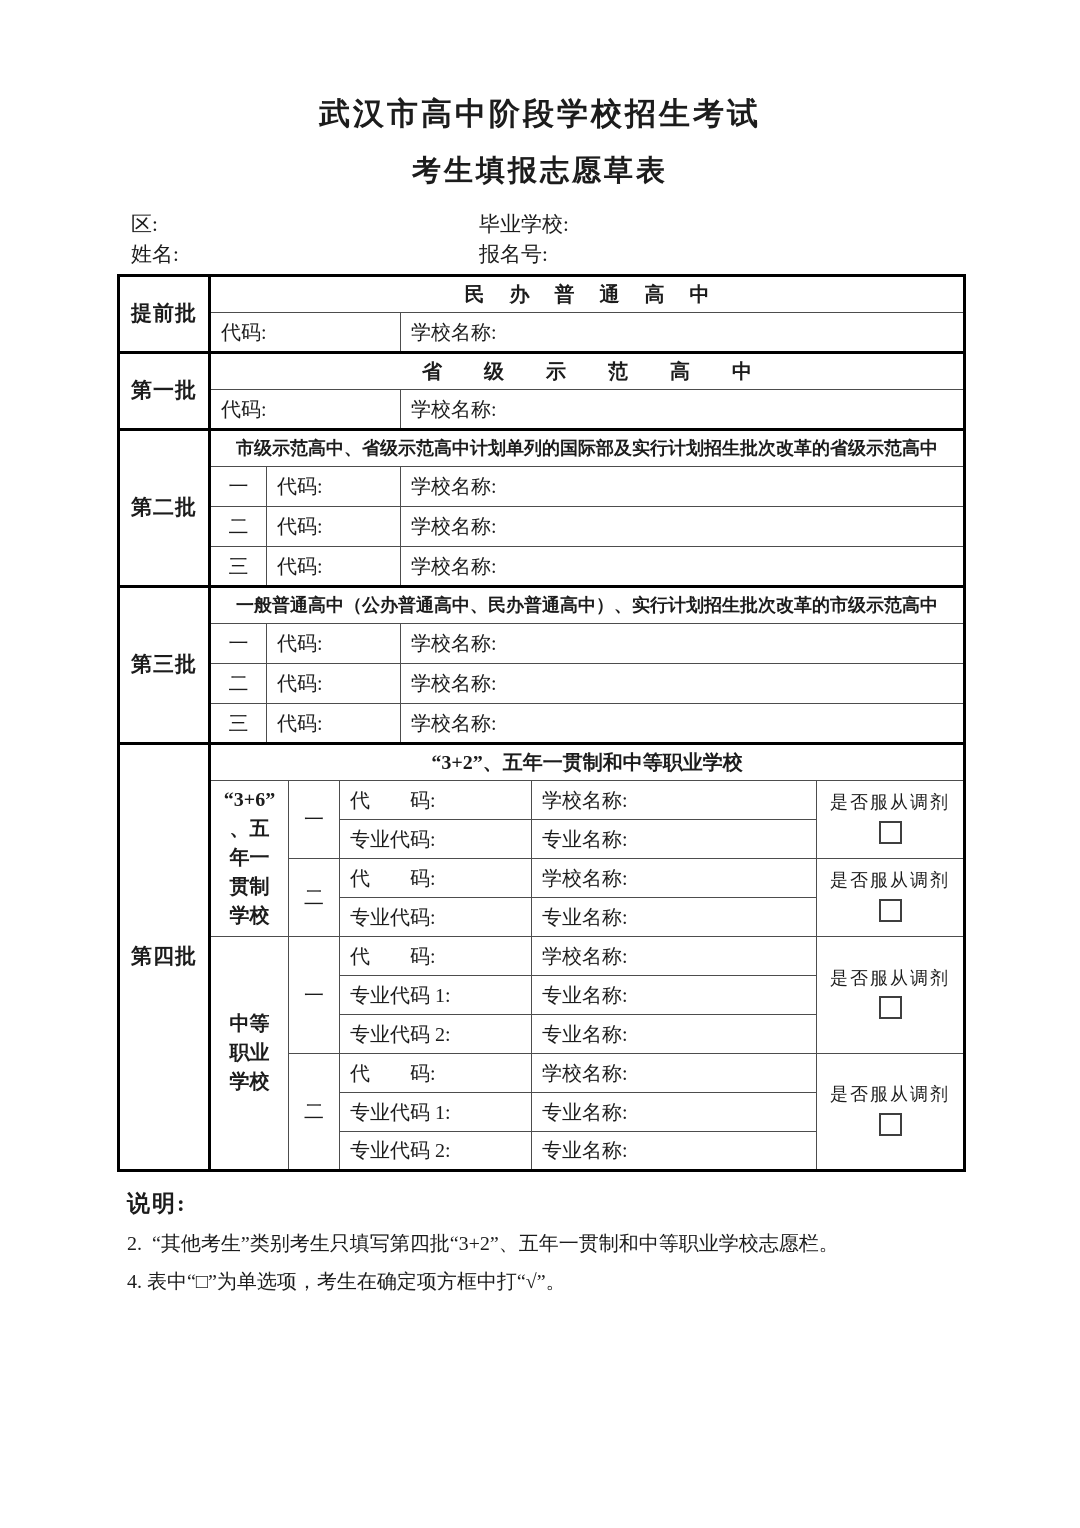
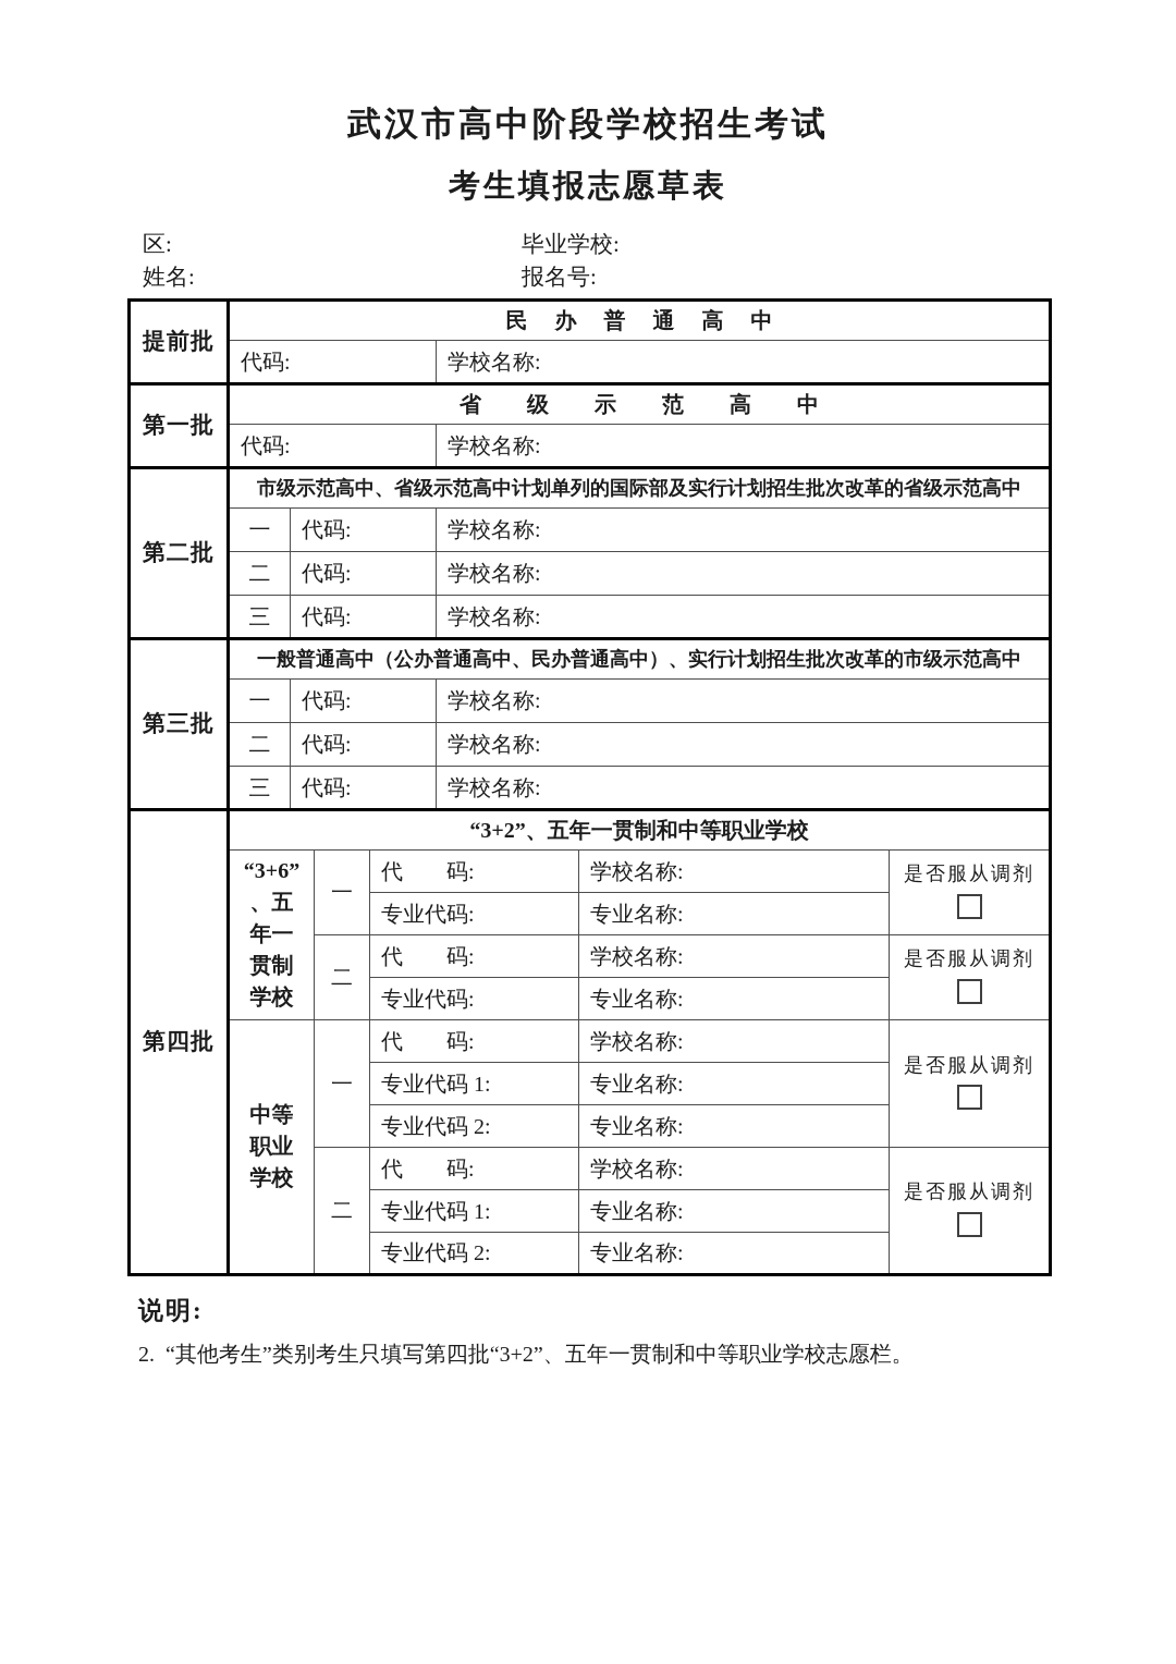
  武汉市高中阶段学校招生考试
  考生填报志愿草表
  区: 毕业学校:
  姓名: 报名号:
  提前批	民办普通高中
  代码:	学校名称:
  第一批	省级示范高中
  代码:	学校名称:
  第二批	市级示范高中、省级示范高中计划单列的国际部及实行计划招生批次改革的省级示范高中
  一	代码:	学校名称:
  二	代码:	学校名称:
  三	代码:	学校名称:
  第三批	一般普通高中（公办普通高中、民办普通高中）、实行计划招生批次改革的市级示范高中
  一	代码:	学校名称:
  二	代码:	学校名称:
  三	代码:	学校名称:
  第四批	“3+2”、五年一贯制和中等职业学校
  “3+6”、五年一贯制学校	一	代 码:	学校名称:	是否服从调剂
  专业代码:	专业名称:
  二	代 码:	学校名称:	是否服从调剂
  专业代码:	专业名称:
  中等职业学校	一	代 码:	学校名称:	是否服从调剂
  专业代码 1:	专业名称:
  专业代码 2:	专业名称:
  二	代 码:	学校名称:	是否服从调剂
  专业代码 1:	专业名称:
  专业代码 2:	专业名称:
  说明:
  2. “其他考生”类别考生只填写第四批“3+2”、五年一贯制和中等职业学校志愿栏。
- 4. 表中“□”为单选项，考生在确定项方框中打“√”。
